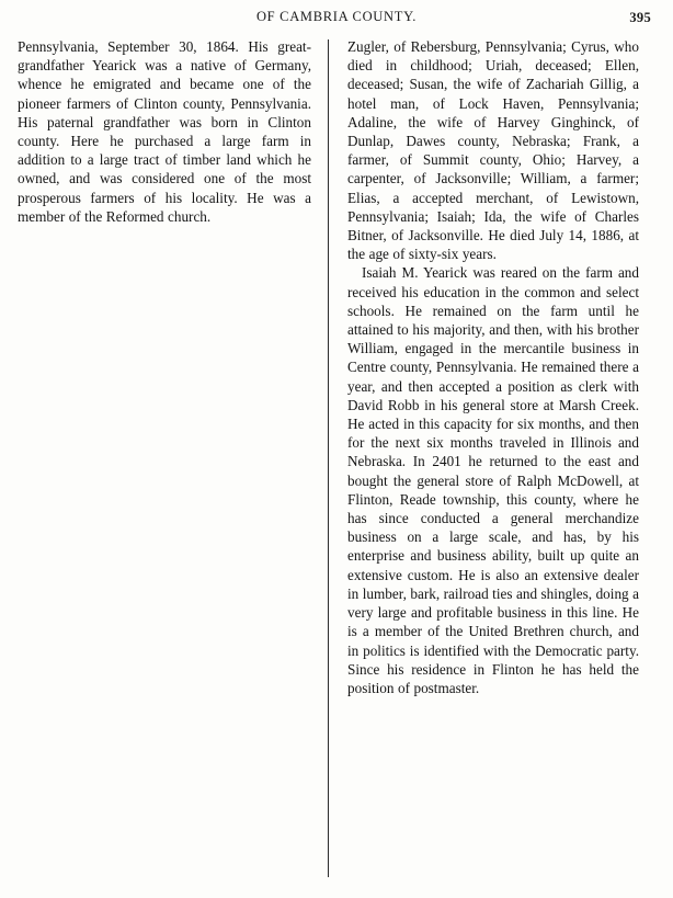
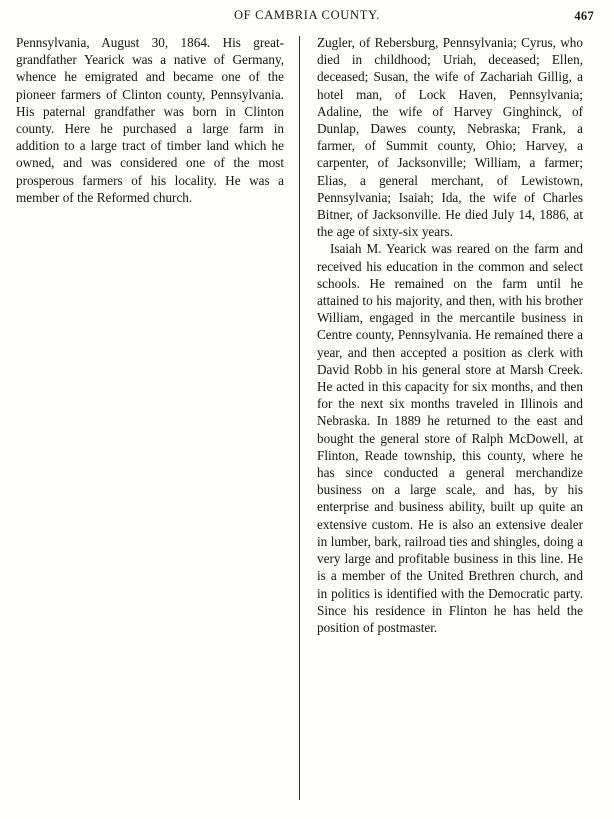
  OF CAMBRIA COUNTY.
- 395
+ 467
- Pennsylvania, September 30, 1864. His great-grandfather Yearick was a native of Germany, whence he emigrated and became one of the pioneer farmers of Clinton county, Pennsylvania. His paternal grandfather was born in Clinton county. Here he purchased a large farm in addition to a large tract of timber land which he owned, and was considered one of the most prosperous farmers of his locality. He was a member of the Reformed church.
+ Pennsylvania, August 30, 1864. His great-grandfather Yearick was a native of Germany, whence he emigrated and became one of the pioneer farmers of Clinton county, Pennsylvania. His paternal grandfather was born in Clinton county. Here he purchased a large farm in addition to a large tract of timber land which he owned, and was considered one of the most prosperous farmers of his locality. He was a member of the Reformed church.
- Zugler, of Rebersburg, Pennsylvania; Cyrus, who died in childhood; Uriah, deceased; Ellen, deceased; Susan, the wife of Zachariah Gillig, a hotel man, of Lock Haven, Pennsylvania; Adaline, the wife of Harvey Ginghinck, of Dunlap, Dawes county, Nebraska; Frank, a farmer, of Summit county, Ohio; Harvey, a carpenter, of Jacksonville; William, a farmer; Elias, a accepted merchant, of Lewistown, Pennsylvania; Isaiah; Ida, the wife of Charles Bitner, of Jacksonville. He died July 14, 1886, at the age of sixty-six years.
+ Zugler, of Rebersburg, Pennsylvania; Cyrus, who died in childhood; Uriah, deceased; Ellen, deceased; Susan, the wife of Zachariah Gillig, a hotel man, of Lock Haven, Pennsylvania; Adaline, the wife of Harvey Ginghinck, of Dunlap, Dawes county, Nebraska; Frank, a farmer, of Summit county, Ohio; Harvey, a carpenter, of Jacksonville; William, a farmer; Elias, a general merchant, of Lewistown, Pennsylvania; Isaiah; Ida, the wife of Charles Bitner, of Jacksonville. He died July 14, 1886, at the age of sixty-six years.
- Isaiah M. Yearick was reared on the farm and received his education in the common and select schools. He remained on the farm until he attained to his majority, and then, with his brother William, engaged in the mercantile business in Centre county, Pennsylvania. He remained there a year, and then accepted a position as clerk with David Robb in his general store at Marsh Creek. He acted in this capacity for six months, and then for the next six months traveled in Illinois and Nebraska. In 2401 he returned to the east and bought the general store of Ralph McDowell, at Flinton, Reade township, this county, where he has since conducted a general merchandize business on a large scale, and has, by his enterprise and business ability, built up quite an extensive custom. He is also an extensive dealer in lumber, bark, railroad ties and shingles, doing a very large and profitable business in this line. He is a member of the United Brethren church, and in politics is identified with the Democratic party. Since his residence in Flinton he has held the position of postmaster.
+ Isaiah M. Yearick was reared on the farm and received his education in the common and select schools. He remained on the farm until he attained to his majority, and then, with his brother William, engaged in the mercantile business in Centre county, Pennsylvania. He remained there a year, and then accepted a position as clerk with David Robb in his general store at Marsh Creek. He acted in this capacity for six months, and then for the next six months traveled in Illinois and Nebraska. In 1889 he returned to the east and bought the general store of Ralph McDowell, at Flinton, Reade township, this county, where he has since conducted a general merchandize business on a large scale, and has, by his enterprise and business ability, built up quite an extensive custom. He is also an extensive dealer in lumber, bark, railroad ties and shingles, doing a very large and profitable business in this line. He is a member of the United Brethren church, and in politics is identified with the Democratic party. Since his residence in Flinton he has held the position of postmaster.
